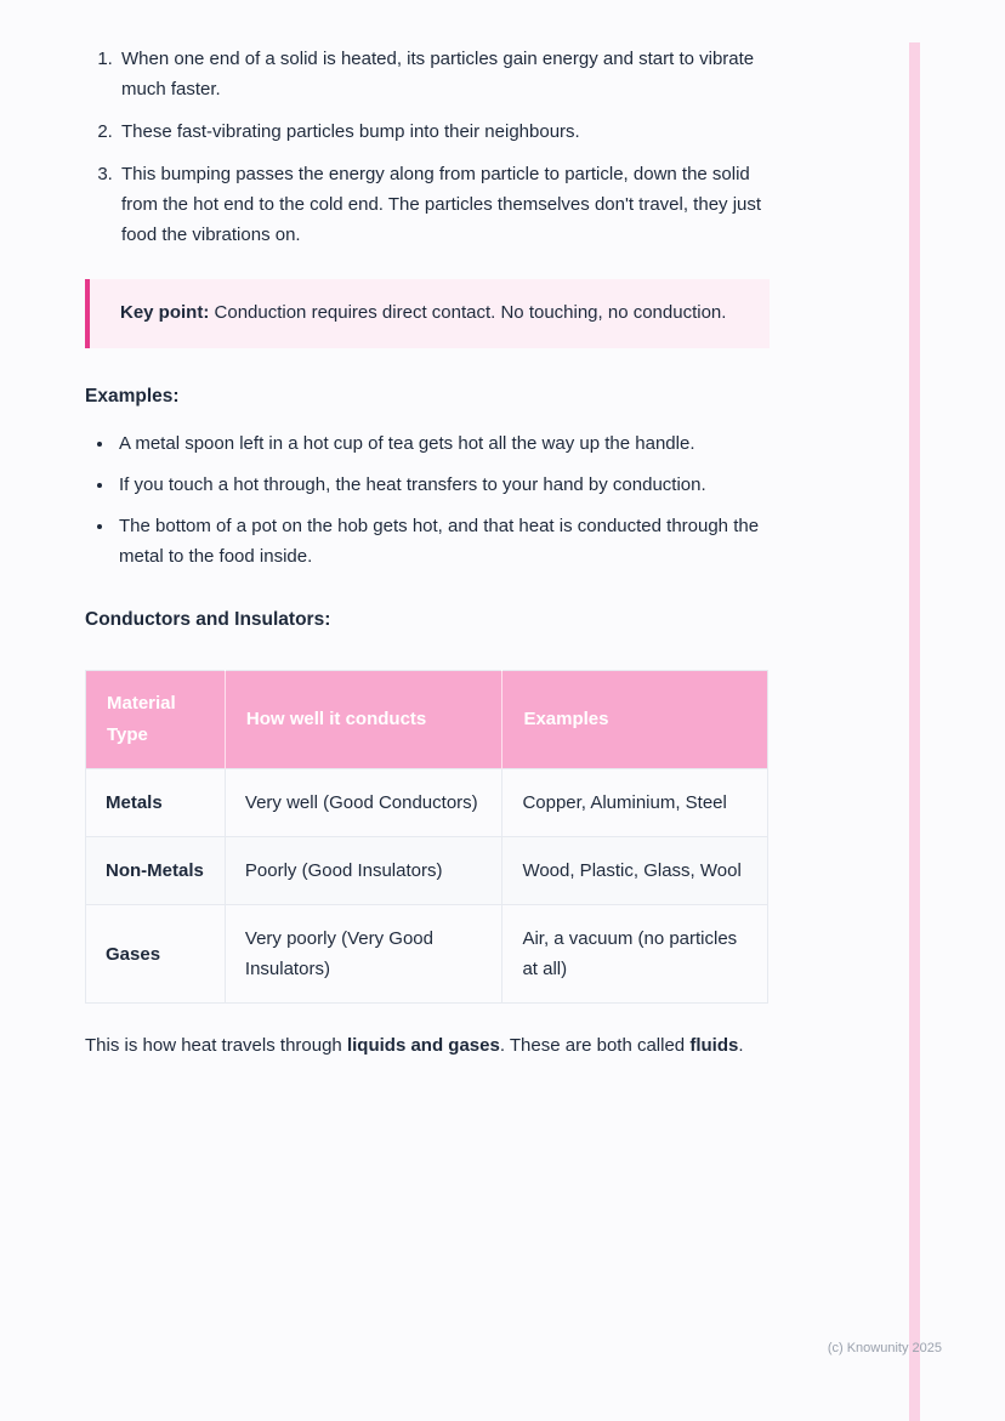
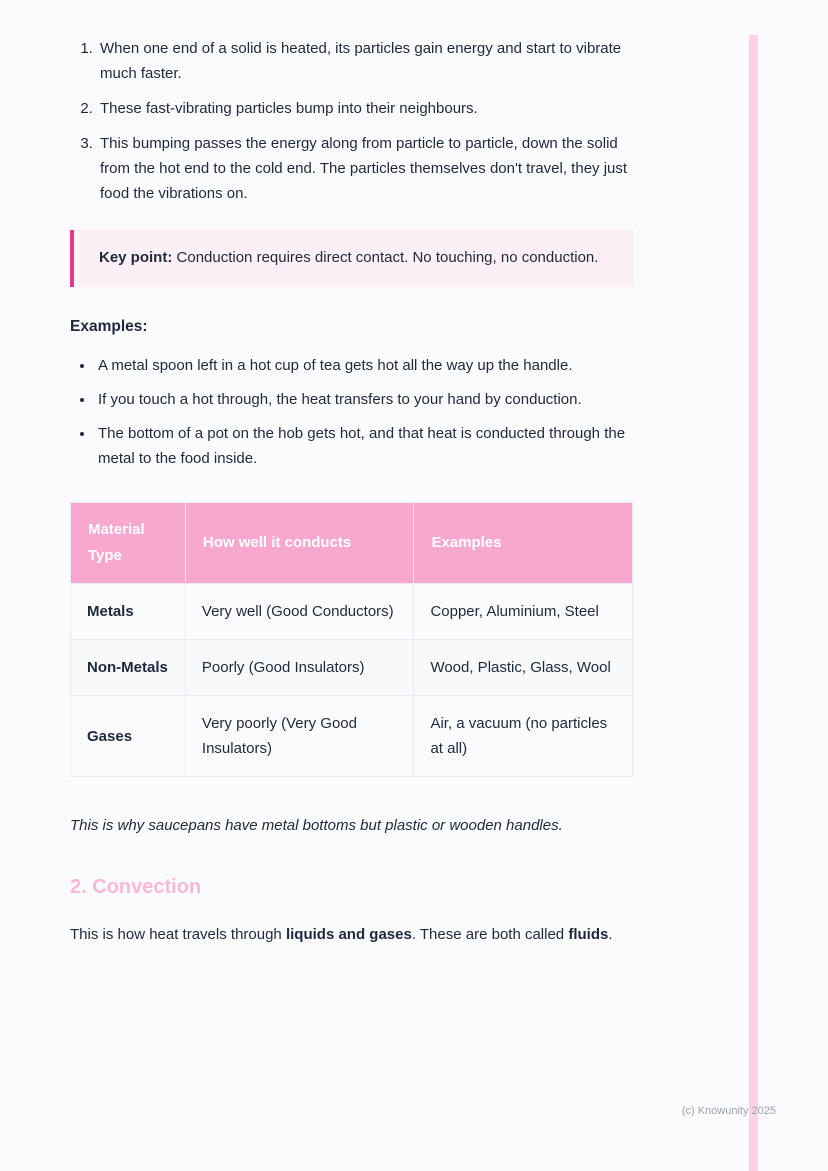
  When one end of a solid is heated, its particles gain energy and start to vibrate much faster.
  These fast-vibrating particles bump into their neighbours.
  This bumping passes the energy along from particle to particle, down the solid from the hot end to the cold end. The particles themselves don't travel, they just food the vibrations on.
  Key point: Conduction requires direct contact. No touching, no conduction.
  Examples:
  A metal spoon left in a hot cup of tea gets hot all the way up the handle.
  If you touch a hot through, the heat transfers to your hand by conduction.
  The bottom of a pot on the hob gets hot, and that heat is conducted through the metal to the food inside.
- Conductors and Insulators:
  Material Type	How well it conducts	Examples
  Metals	Very well (Good Conductors)	Copper, Aluminium, Steel
  Non-Metals	Poorly (Good Insulators)	Wood, Plastic, Glass, Wool
  Gases	Very poorly (Very Good Insulators)	Air, a vacuum (no particles at all)
+ This is why saucepans have metal bottoms but plastic or wooden handles.
+ 2. Convection
  This is how heat travels through liquids and gases. These are both called fluids.
  (c) Knowunity 2025
